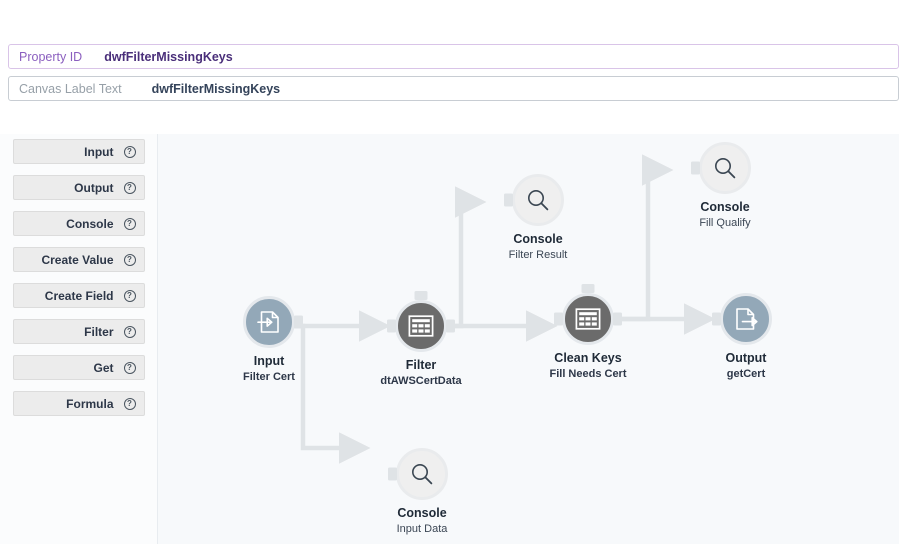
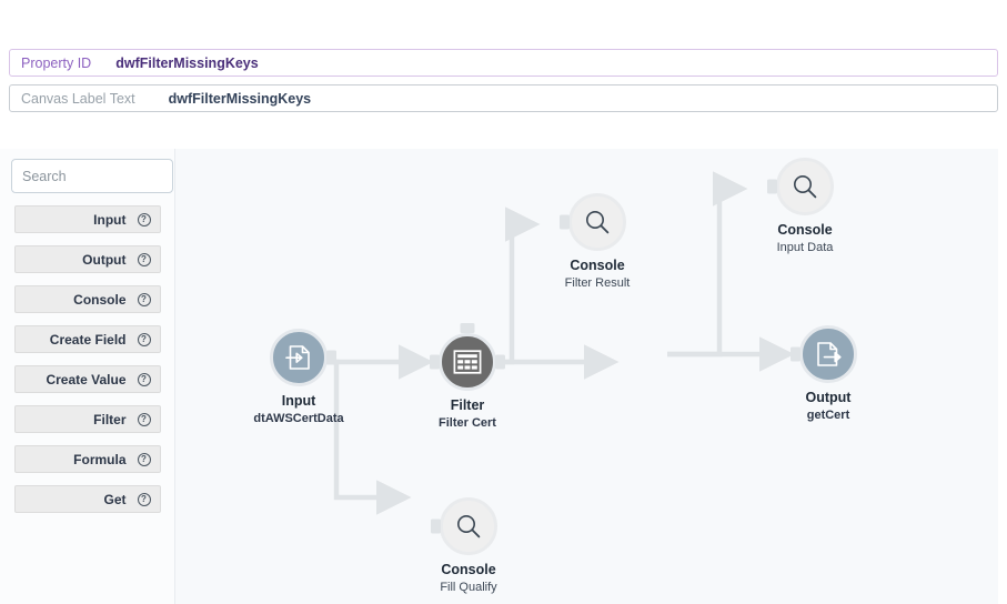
  Property ID
  dwfFilterMissingKeys
  Canvas Label Text
  dwfFilterMissingKeys
+ Search
  Input
  ?
  Output
  ?
  Console
  ?
- Create Value
+ Create Field
  ?
- Create Field
+ Create Value
  ?
  Filter
  ?
- Get
+ Formula
  ?
- Formula
+ Get
  ?
  Console
- Fill Qualify
+ Input Data
  Console
  Filter Result
  Input
- Filter Cert
+ dtAWSCertData
  Filter
- dtAWSCertData
+ Filter Cert
- Clean Keys
- Fill Needs Cert
  Output
  getCert
  Console
- Input Data
+ Fill Qualify
